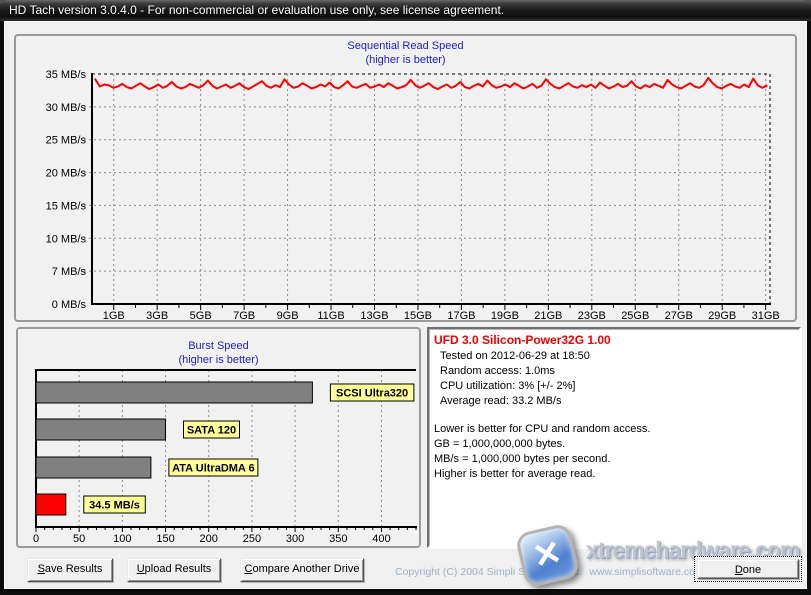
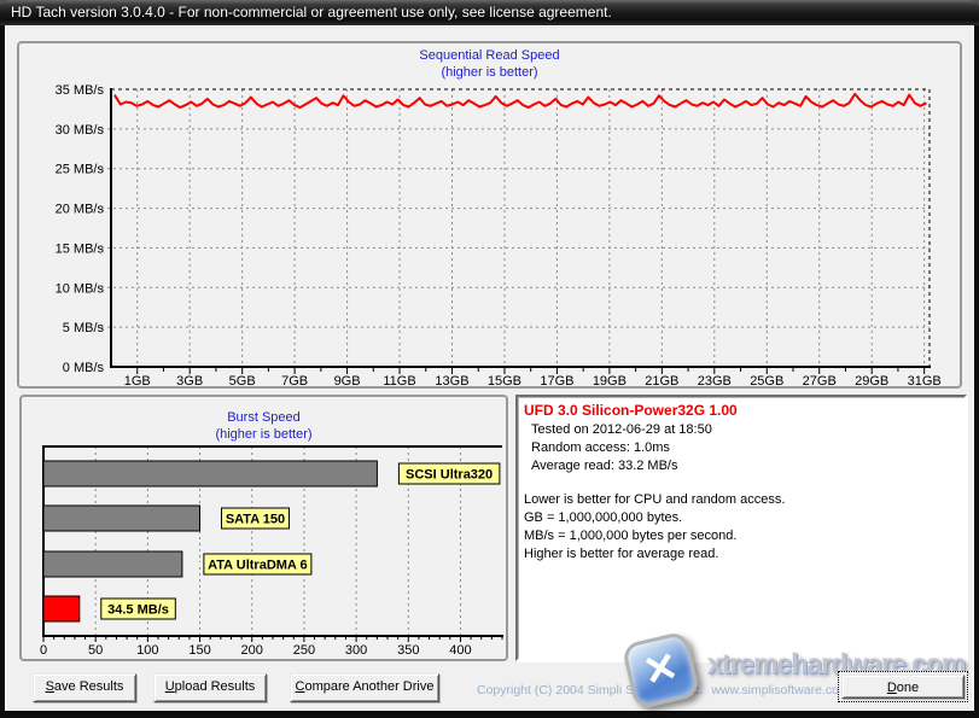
- HD Tach version 3.0.4.0 - For non-commercial or evaluation use only, see license agreement.
+ HD Tach version 3.0.4.0 - For non-commercial or agreement use only, see license agreement.
  Sequential Read Speed
  (higher is better)
  1GB
  3GB
  5GB
  7GB
  9GB
  11GB
  13GB
  15GB
  17GB
  19GB
  21GB
  23GB
  25GB
  27GB
  29GB
  31GB
  0 MB/s
- 7 MB/s
+ 5 MB/s
  10 MB/s
  15 MB/s
  20 MB/s
  25 MB/s
  30 MB/s
  35 MB/s
  Burst Speed
  (higher is better)
  0
  50
  100
  150
  200
  250
  300
  350
  400
  SCSI Ultra320
- SATA 120
+ SATA 150
  ATA UltraDMA 6
  34.5 MB/s
  UFD 3.0 Silicon-Power32G 1.00
  Tested on 2012-06-29 at 18:50
  Random access: 1.0ms
- CPU utilization: 3% [+/- 2%]
  Average read: 33.2 MB/s
  Lower is better for CPU and random access.
  GB = 1,000,000,000 bytes.
  MB/s = 1,000,000 bytes per second.
  Higher is better for average read.
  Save Results
  Upload Results
  Compare Another Drive
  Copyright (C) 2004 Simpli Sc. www.simplisoftware.co
  xtremehardware.com
  Done
